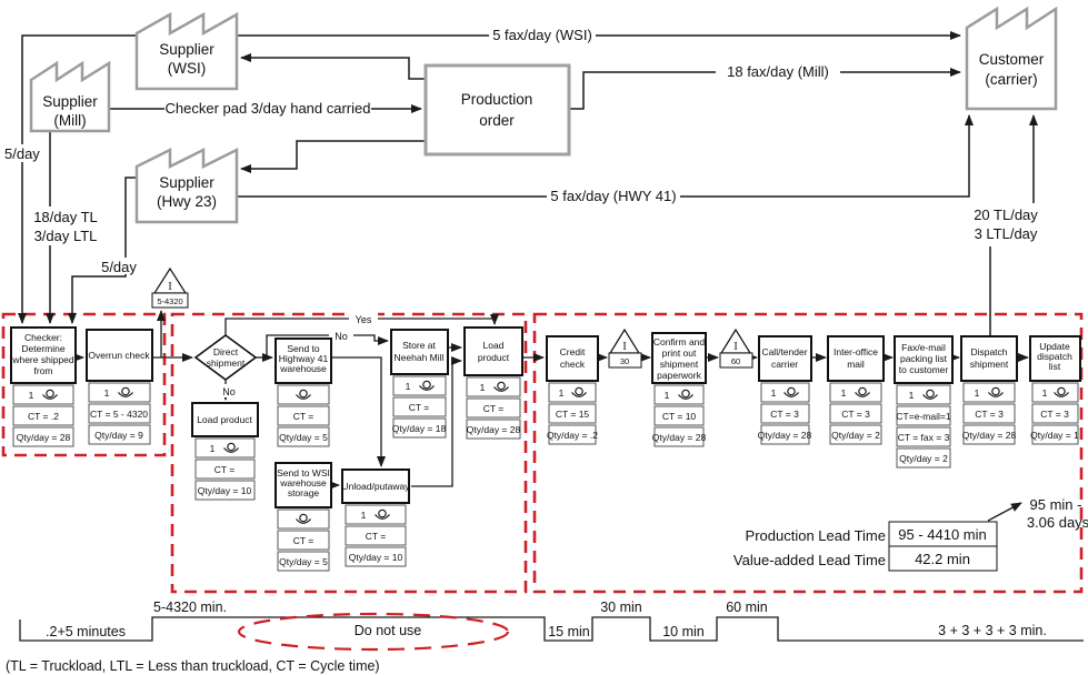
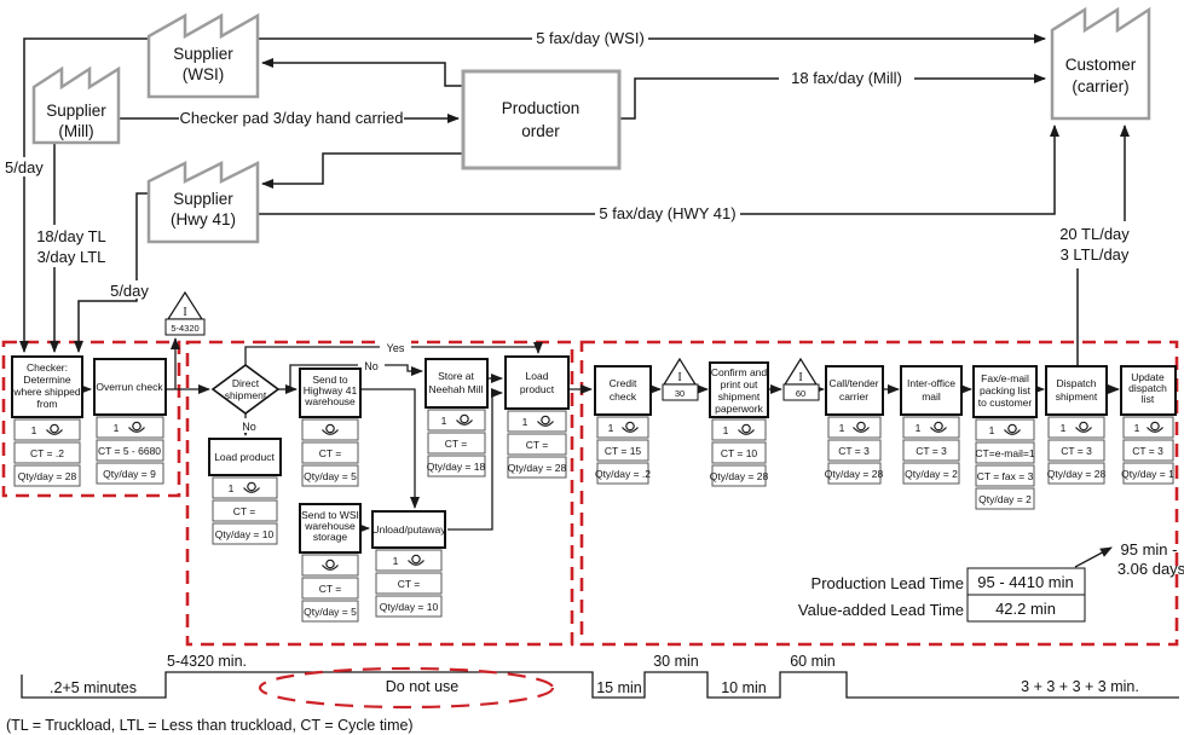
  Supplier
  (WSI)
  Supplier
  (Mill)
  Supplier
- (Hwy 23)
+ (Hwy 41)
  Customer
  (carrier)
  Production
  order
  5 fax/day (WSI)
  18 fax/day (Mill)
  5 fax/day (HWY 41)
  Checker pad 3/day hand carried
  5/day
  18/day TL
  3/day LTL
  5/day
  20 TL/day
  3 LTL/day
  I
  5-4320
  I
  30
  I
  60
  Direct
  shipment
  Yes
  No
  No
  Checker:
  Determine
  where shipped
  from
  1
  CT = .2
  Qty/day = 28
  Overrun check
  1
- CT = 5 - 4320
+ CT = 5 - 6680
  Qty/day = 9
  Load product
  1
  CT =
  Qty/day = 10
  Send to
  Highway 41
  warehouse
  CT =
  Qty/day = 5
  Send to WSI
  warehouse
  storage
  CT =
  Qty/day = 5
  Unload/putaway
  1
  CT =
  Qty/day = 10
  Store at
  Neehah Mill
  1
  CT =
  Qty/day = 18
  Load
  product
  1
  CT =
  Qty/day = 28
  Credit
  check
  1
  CT = 15
  Qty/day = .2
  Confirm and
  print out
  shipment
  paperwork
  1
  CT = 10
  Qty/day = 28
  Call/tender
  carrier
  1
  CT = 3
  Qty/day = 28
  Inter-office
  mail
  1
  CT = 3
  Qty/day = 2
  Fax/e-mail
  packing list
  to customer
  1
  CT=e-mail=1
  CT = fax = 3
  Qty/day = 2
  Dispatch
  shipment
  1
  CT = 3
  Qty/day = 28
  Update
  dispatch
  list
  1
  CT = 3
  Qty/day = 1
  .2+5 minutes
  5-4320 min.
  15 min
  30 min
  10 min
  60 min
  3 + 3 + 3 + 3 min.
  Do not use
  Production Lead Time
  95 - 4410 min
  Value-added Lead Time
  42.2 min
  95 min -
  3.06 days
  (TL = Truckload, LTL = Less than truckload, CT = Cycle time)
